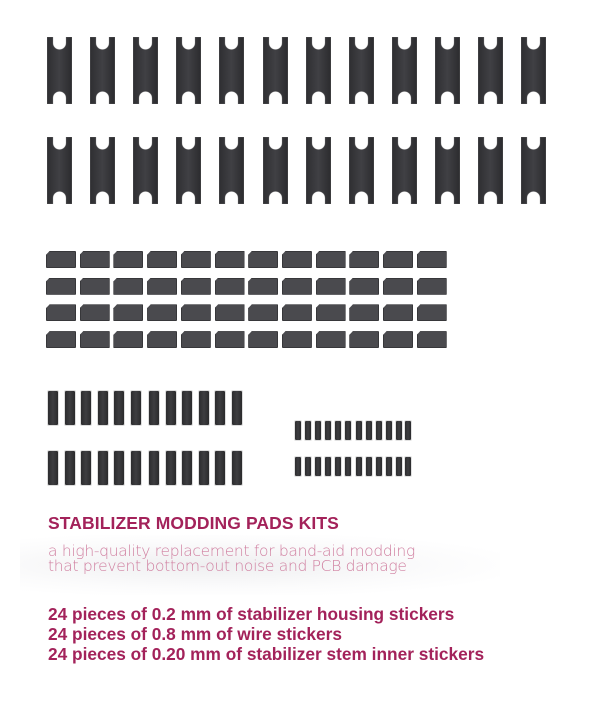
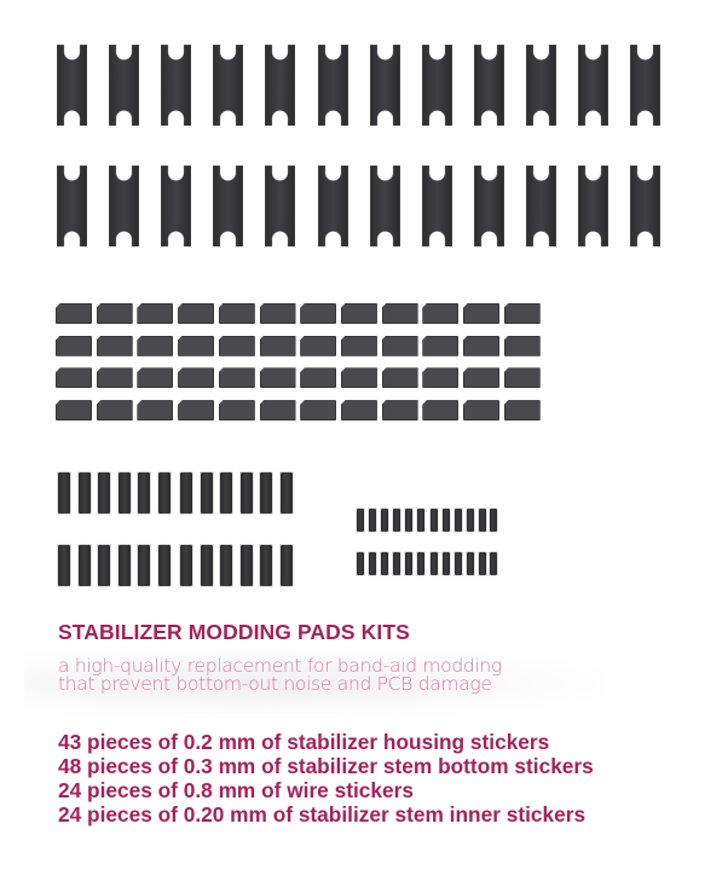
  STABILIZER MODDING PADS KITS
  a high-quality replacement for band-aid modding
  that prevent bottom-out noise and PCB damage
- 24 pieces of 0.2 mm of stabilizer housing stickers
+ 43 pieces of 0.2 mm of stabilizer housing stickers
+ 48 pieces of 0.3 mm of stabilizer stem bottom stickers
  24 pieces of 0.8 mm of wire stickers
  24 pieces of 0.20 mm of stabilizer stem inner stickers
